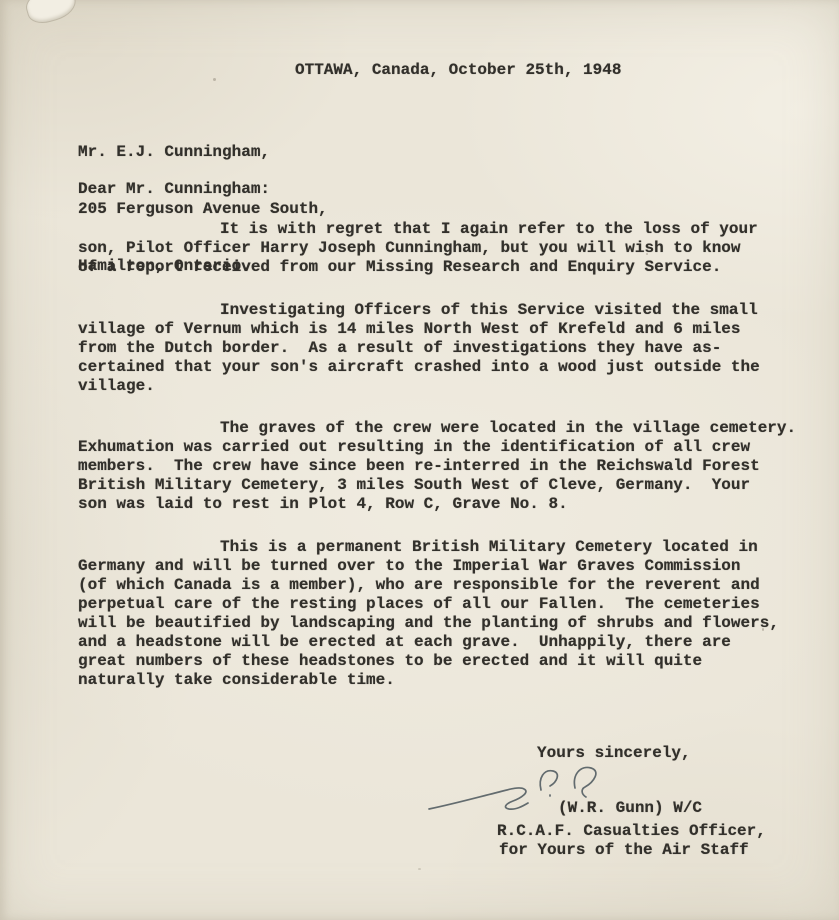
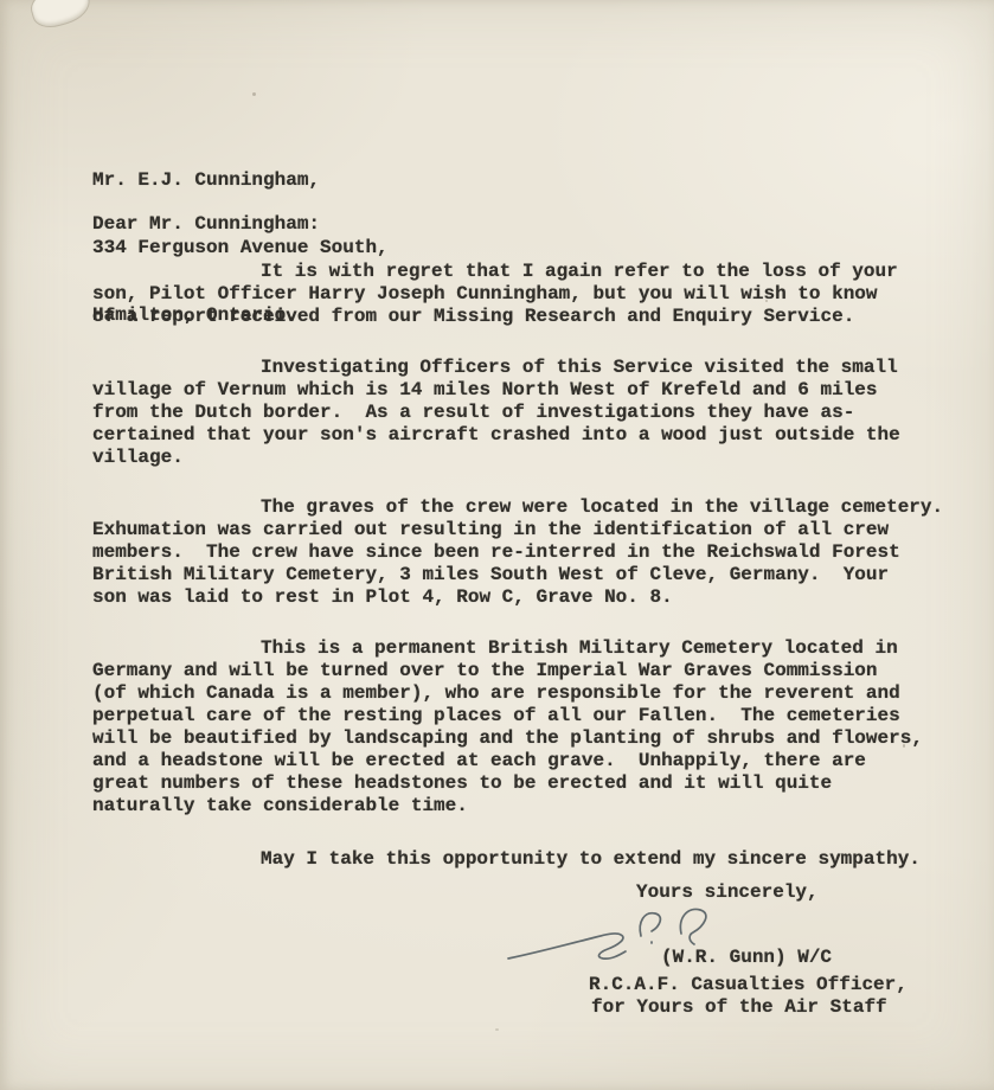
- OTTAWA, Canada, October 25th, 1948
  Mr. E.J. Cunningham,
- 205 Ferguson Avenue South,
+ 334 Ferguson Avenue South,
  Hamilton, Ontario.
  Dear Mr. Cunningham:
  It is with regret that I again refer to the loss of your
  son, Pilot Officer Harry Joseph Cunningham, but you will wish to know
  of a report received from our Missing Research and Enquiry Service.
  Investigating Officers of this Service visited the small
  village of Vernum which is 14 miles North West of Krefeld and 6 miles
  from the Dutch border. As a result of investigations they have as-
  certained that your son's aircraft crashed into a wood just outside the
  village.
  The graves of the crew were located in the village cemetery.
  Exhumation was carried out resulting in the identification of all crew
  members. The crew have since been re-interred in the Reichswald Forest
  British Military Cemetery, 3 miles South West of Cleve, Germany. Your
  son was laid to rest in Plot 4, Row C, Grave No. 8.
  This is a permanent British Military Cemetery located in
  Germany and will be turned over to the Imperial War Graves Commission
  (of which Canada is a member), who are responsible for the reverent and
  perpetual care of the resting places of all our Fallen. The cemeteries
  will be beautified by landscaping and the planting of shrubs and flowers,
  and a headstone will be erected at each grave. Unhappily, there are
  great numbers of these headstones to be erected and it will quite
  naturally take considerable time.
+ May I take this opportunity to extend my sincere sympathy.
  Yours sincerely,
  (W.R. Gunn) W/C
  R.C.A.F. Casualties Officer,
  for Yours of the Air Staff
